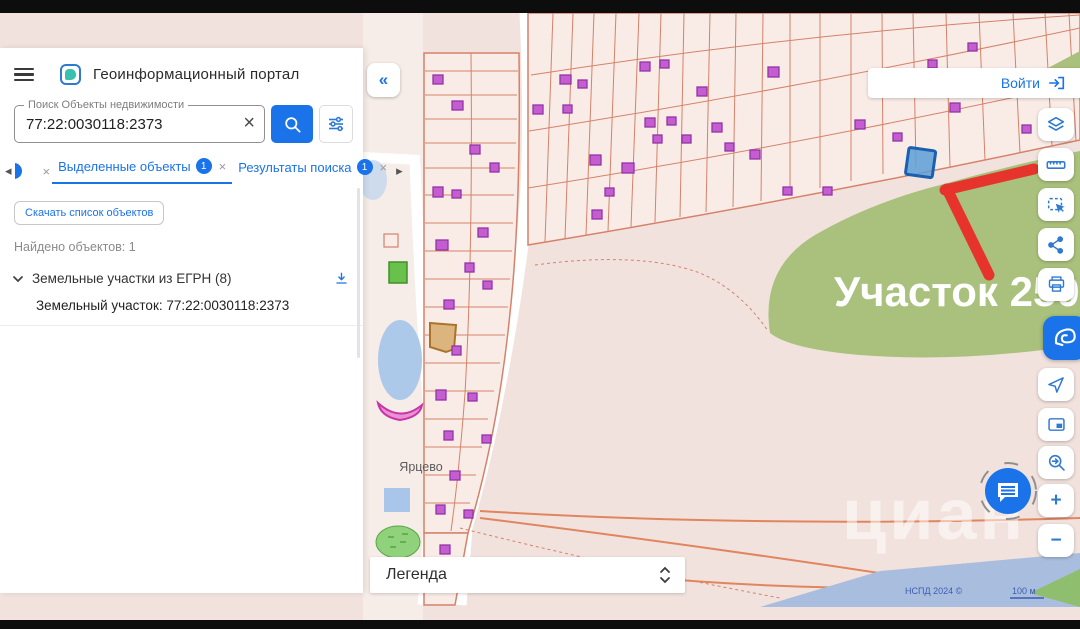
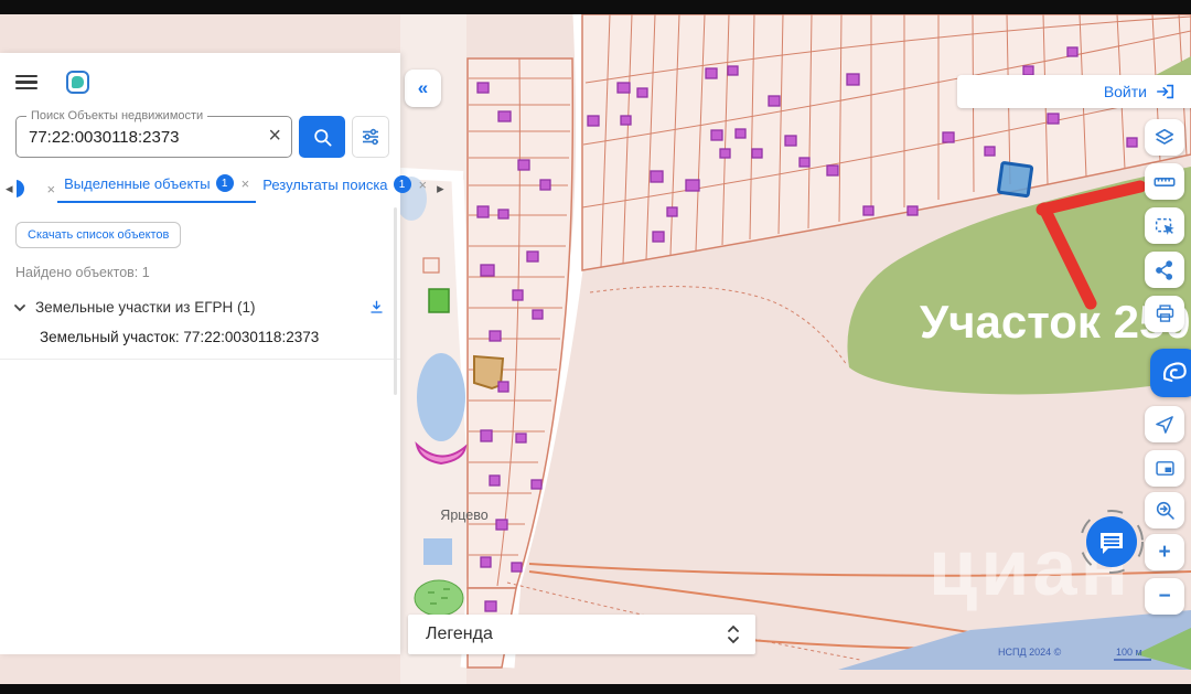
  Ярцево
  Участок 2
  НСПД 2024 ©
  100 м
  циан
  «
  Войти
  +
  −
  Легенда
- Геоинформационный портал
  Поиск Объекты недвижимости
  77:22:0030118:2373
  ×
  ◂
  ×
  Выделенные объекты
  1
  ×
  Результаты поиска
  1
  ×
  ▸
  Скачать список объектов
  Найдено объектов: 1
- Земельные участки из ЕГРН (8)
+ Земельные участки из ЕГРН (1)
  Земельный участок: 77:22:0030118:2373
